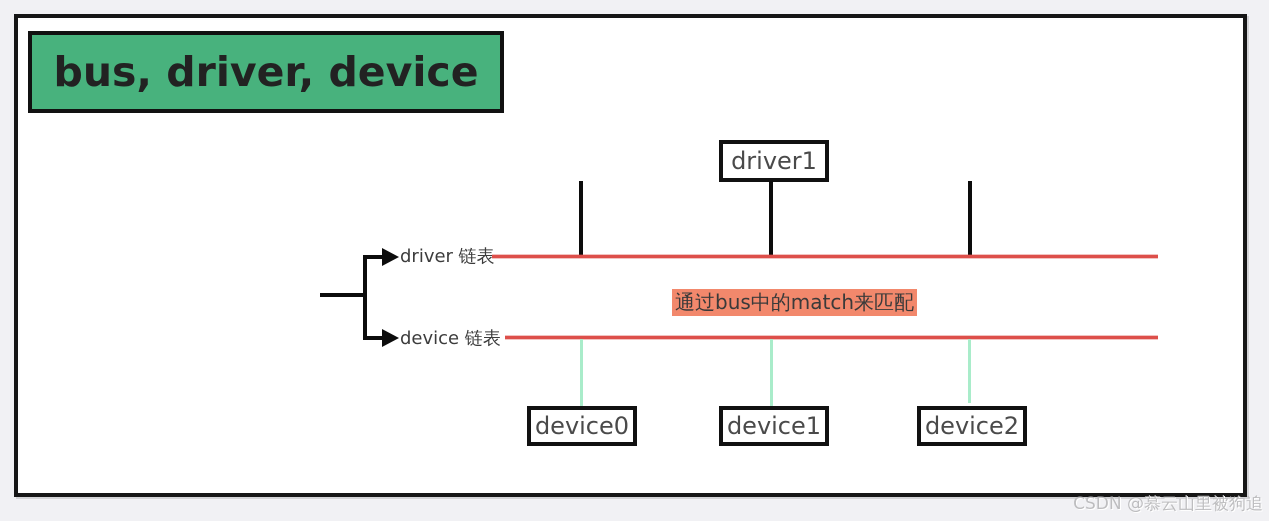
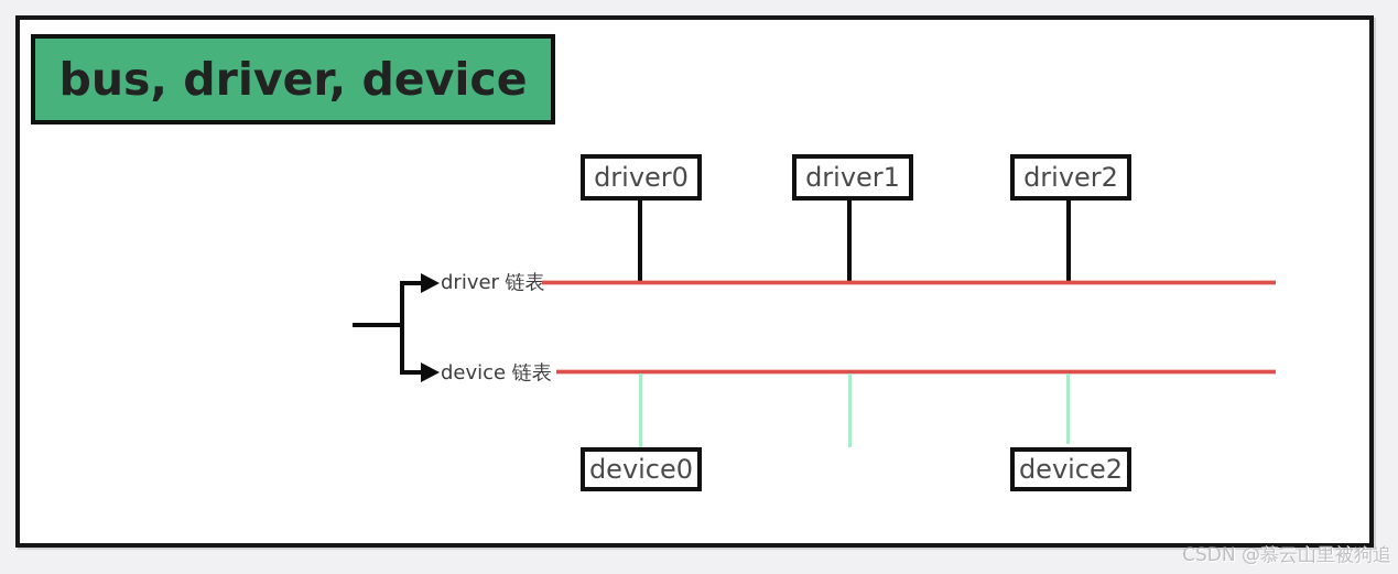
  bus, driver, device
+ driver0
  driver1
+ driver2
  driver 链表
  device 链表
- 通过bus中的match来匹配
  device0
- device1
  device2
  CSDN @慕云山里被狗追
